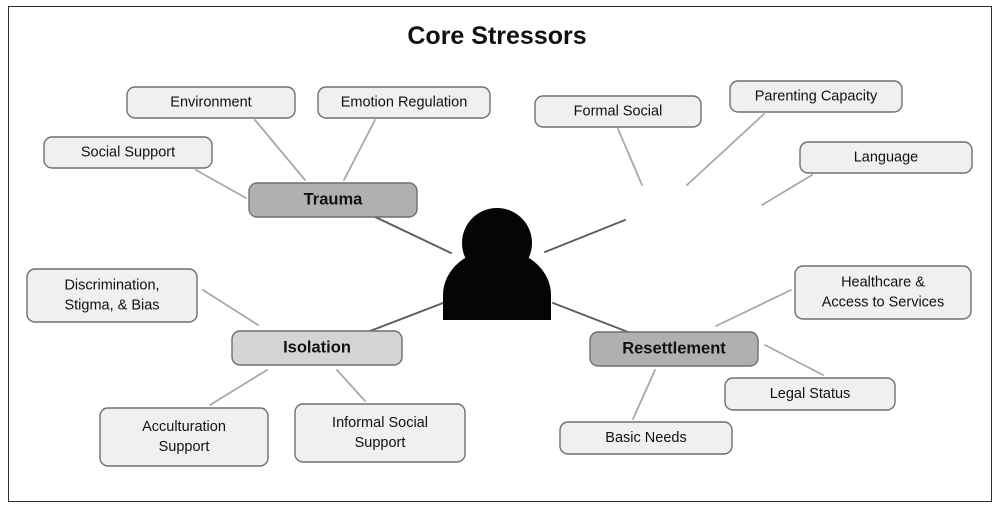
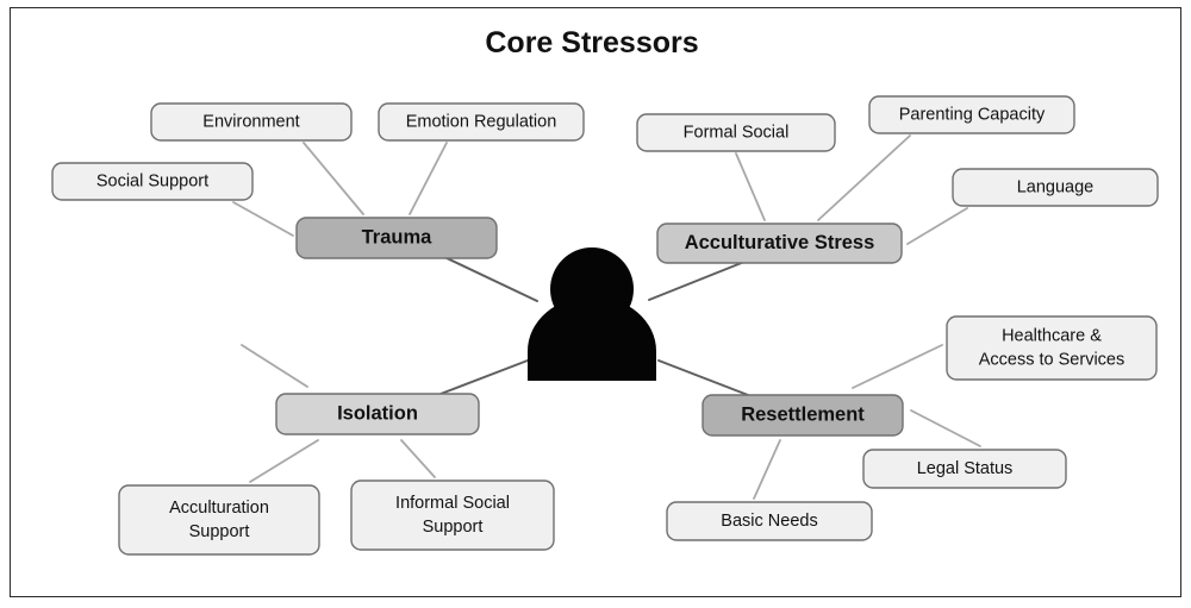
  Environment
  Emotion Regulation
  Social Support
  Formal Social
  Parenting Capacity
  Language
- Discrimination,
- Stigma, & Bias
  Acculturation
  Support
  Informal Social
  Support
  Healthcare &
  Access to Services
  Legal Status
  Basic Needs
  Trauma
+ Acculturative Stress
  Isolation
  Resettlement
  Core Stressors
